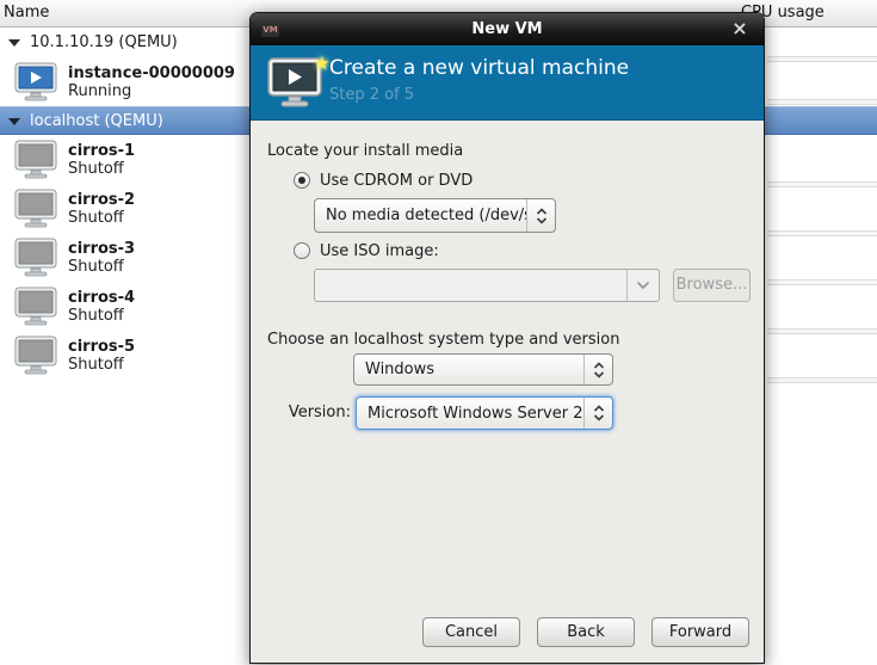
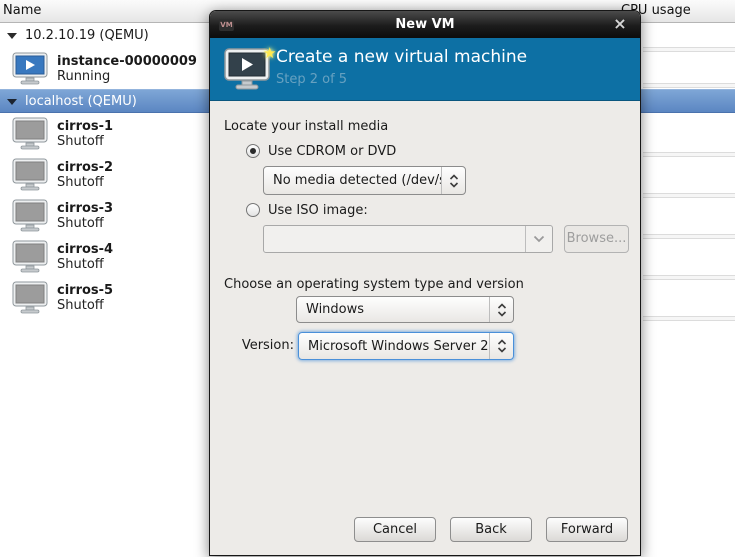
  Name
  U usage
  localhost (QEMU)
- 10.1.10.19 (QEMU)
+ 10.2.10.19 (QEMU)
  instance-00000009
  Running
  cirros-1
  Shutoff
  cirros-2
  Shutoff
  cirros-3
  Shutoff
  cirros-4
  Shutoff
  cirros-5
  Shutoff
  VM
  New VM
  ×
  ★
  Create a new virtual machine
  Step 2 of 5
  Locate your install media
  Use CDROM or DVD
  No media detected (/dev/
  Use ISO image:
  Browse...
- Choose an localhost system type and version
+ Choose an operating system type and version
  Windows
  Version:
  Microsoft Windows Server 2
  Cancel
  Back
  Forward
